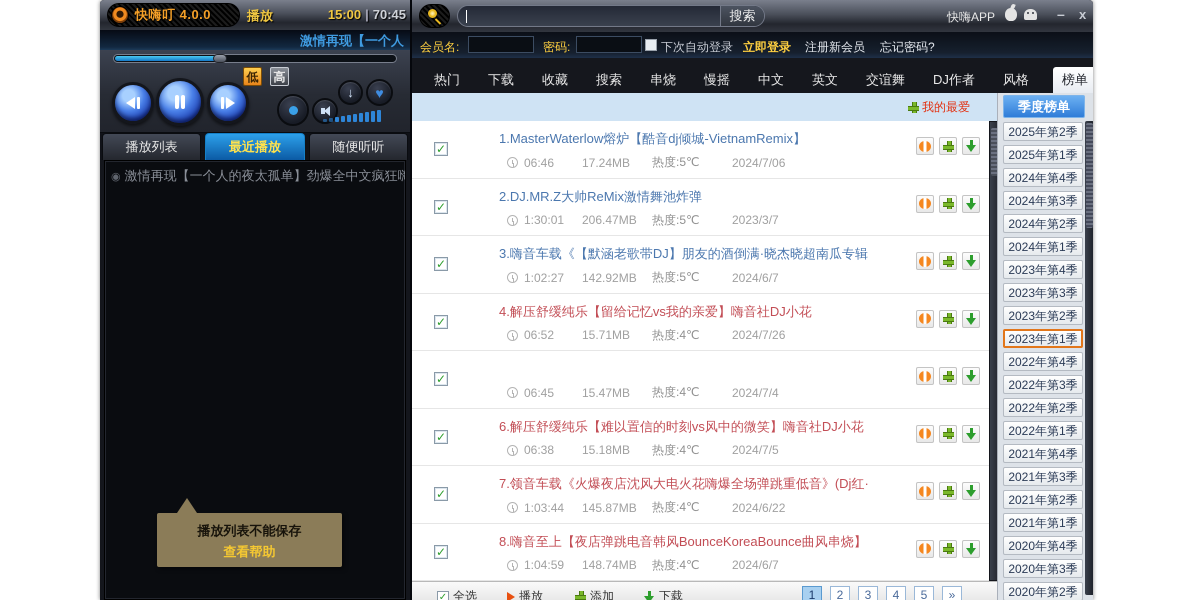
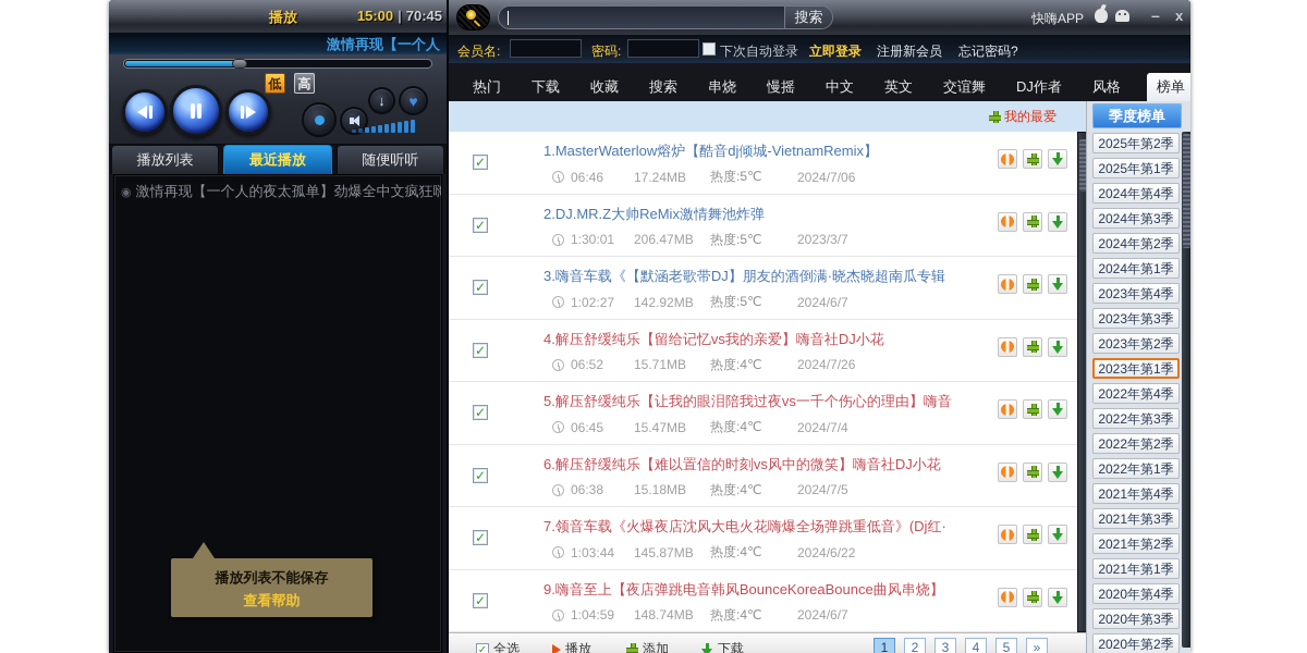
- 快嗨叮 4.0.0
  播放
  15:00 | 70:45
  激情再现【一个人
  低
  高
  ↓
  ♥
  播放列表
  最近播放
  随便听听
  ◉ 激情再现【一个人的夜太孤单】劲爆全中文疯狂嗨
  播放列表不能保存
  查看帮助
  搜索
  快嗨APP
  –
  x
  会员名:
  密码:
  下次自动登录
  立即登录
  注册新会员
  忘记密码?
  热门
  下载
  收藏
  搜索
  串烧
  慢摇
  中文
  英文
  交谊舞
  DJ作者
  风格
  榜单
  我的最爱
  ✓
  1.MasterWaterlow熔炉【酷音dj倾城-VietnamRemix】
  06:46
  17.24MB
  热度:5℃
  2024/7/06
  ✓
  2.DJ.MR.Z大帅ReMix激情舞池炸弹
  1:30:01
  206.47MB
  热度:5℃
  2023/3/7
  ✓
  3.嗨音车载《【默涵老歌带DJ】朋友的酒倒满·晓杰晓超南瓜专辑
  1:02:27
  142.92MB
  热度:5℃
  2024/6/7
  ✓
  4.解压舒缓纯乐【留给记忆vs我的亲爱】嗨音社DJ小花
  06:52
  15.71MB
  热度:4℃
  2024/7/26
  ✓
+ 5.解压舒缓纯乐【让我的眼泪陪我过夜vs一千个伤心的理由】嗨音
  06:45
  15.47MB
  热度:4℃
  2024/7/4
  ✓
  6.解压舒缓纯乐【难以置信的时刻vs风中的微笑】嗨音社DJ小花
  06:38
  15.18MB
  热度:4℃
  2024/7/5
  ✓
  7.领音车载《火爆夜店沈风大电火花嗨爆全场弹跳重低音》(Dj红·
  1:03:44
  145.87MB
  热度:4℃
  2024/6/22
  ✓
- 8.嗨音至上【夜店弹跳电音韩风BounceKoreaBounce曲风串烧】
+ 9.嗨音至上【夜店弹跳电音韩风BounceKoreaBounce曲风串烧】
  1:04:59
  148.74MB
  热度:4℃
  2024/6/7
  ✓
  全选
  播放
  添加
  下载
  1
  2
  3
  4
  5
  »
  季度榜单
  2025年第2季
  2025年第1季
  2024年第4季
  2024年第3季
  2024年第2季
  2024年第1季
  2023年第4季
  2023年第3季
  2023年第2季
  2023年第1季
  2022年第4季
  2022年第3季
  2022年第2季
  2022年第1季
  2021年第4季
  2021年第3季
  2021年第2季
  2021年第1季
  2020年第4季
  2020年第3季
  2020年第2季
